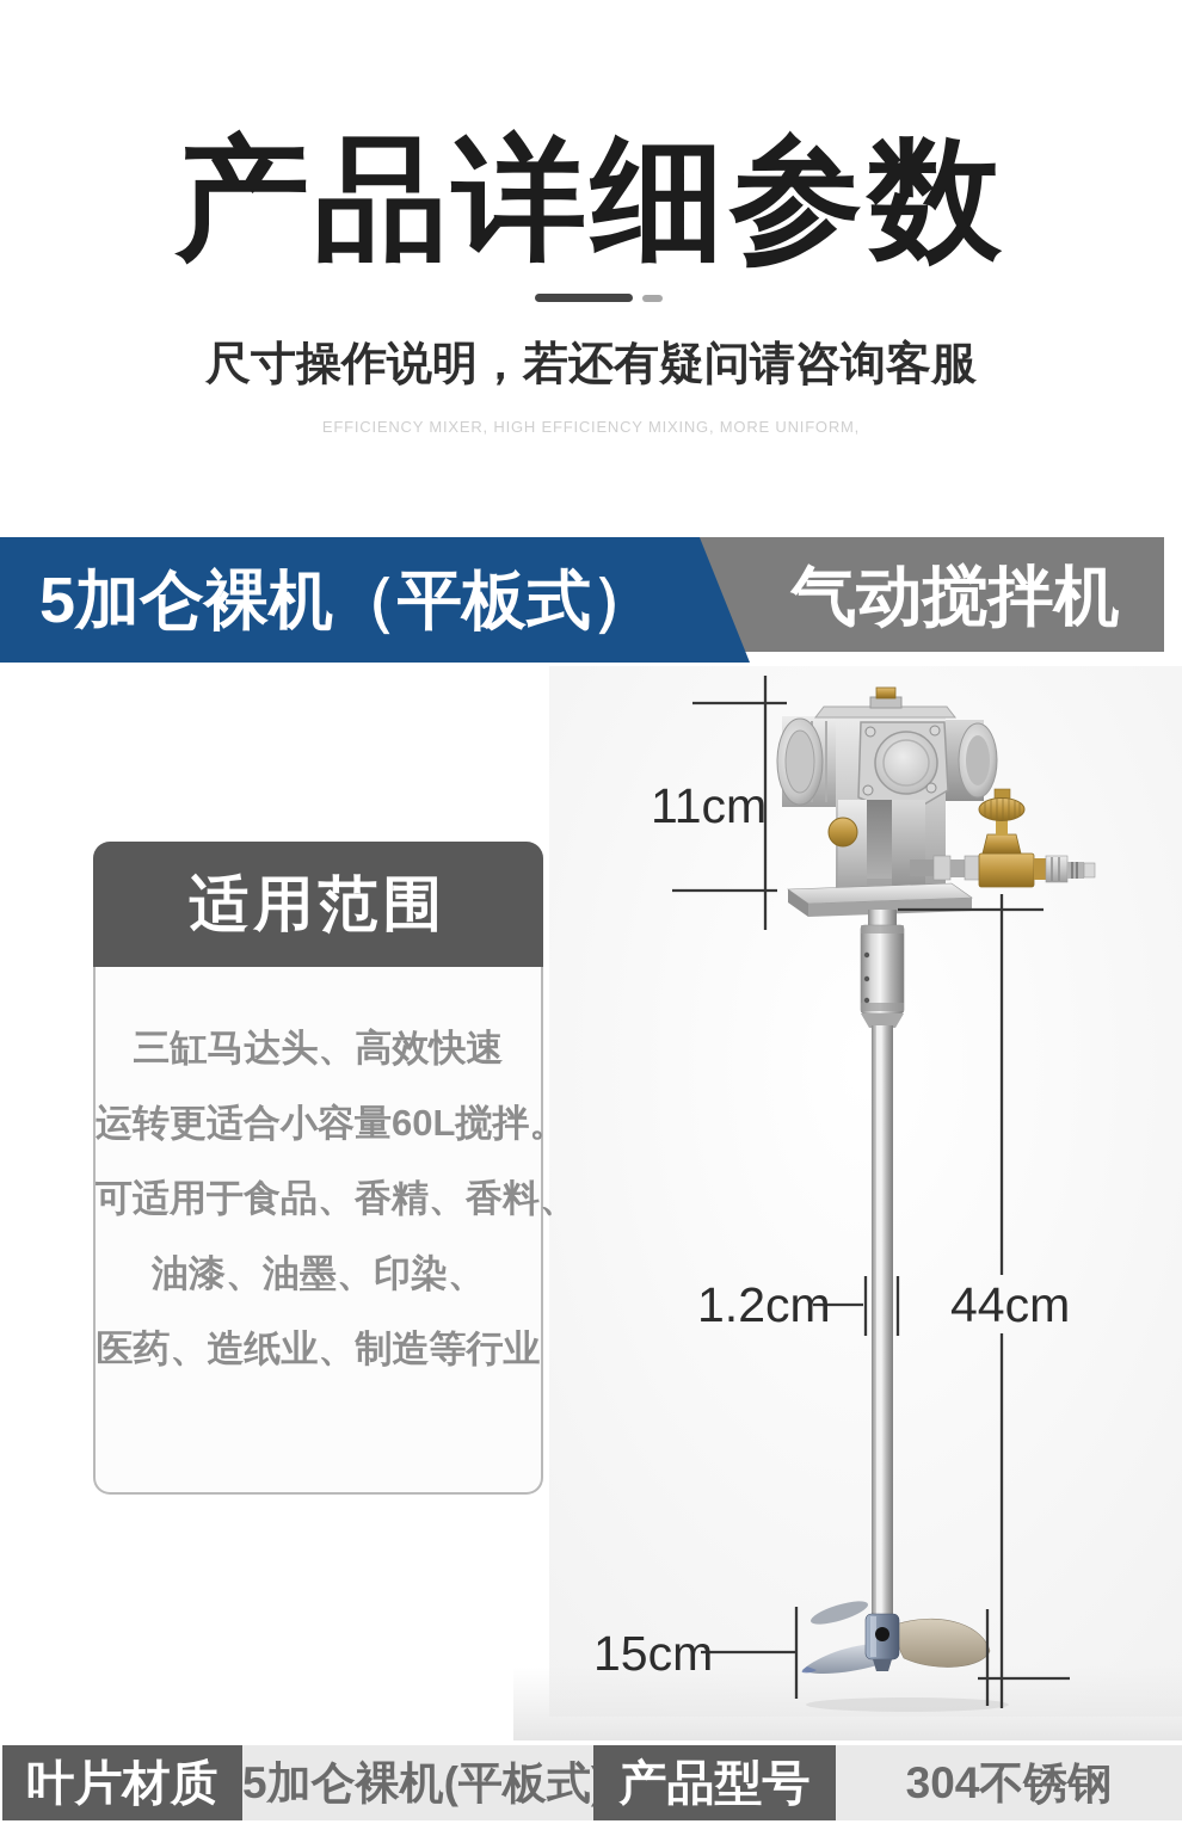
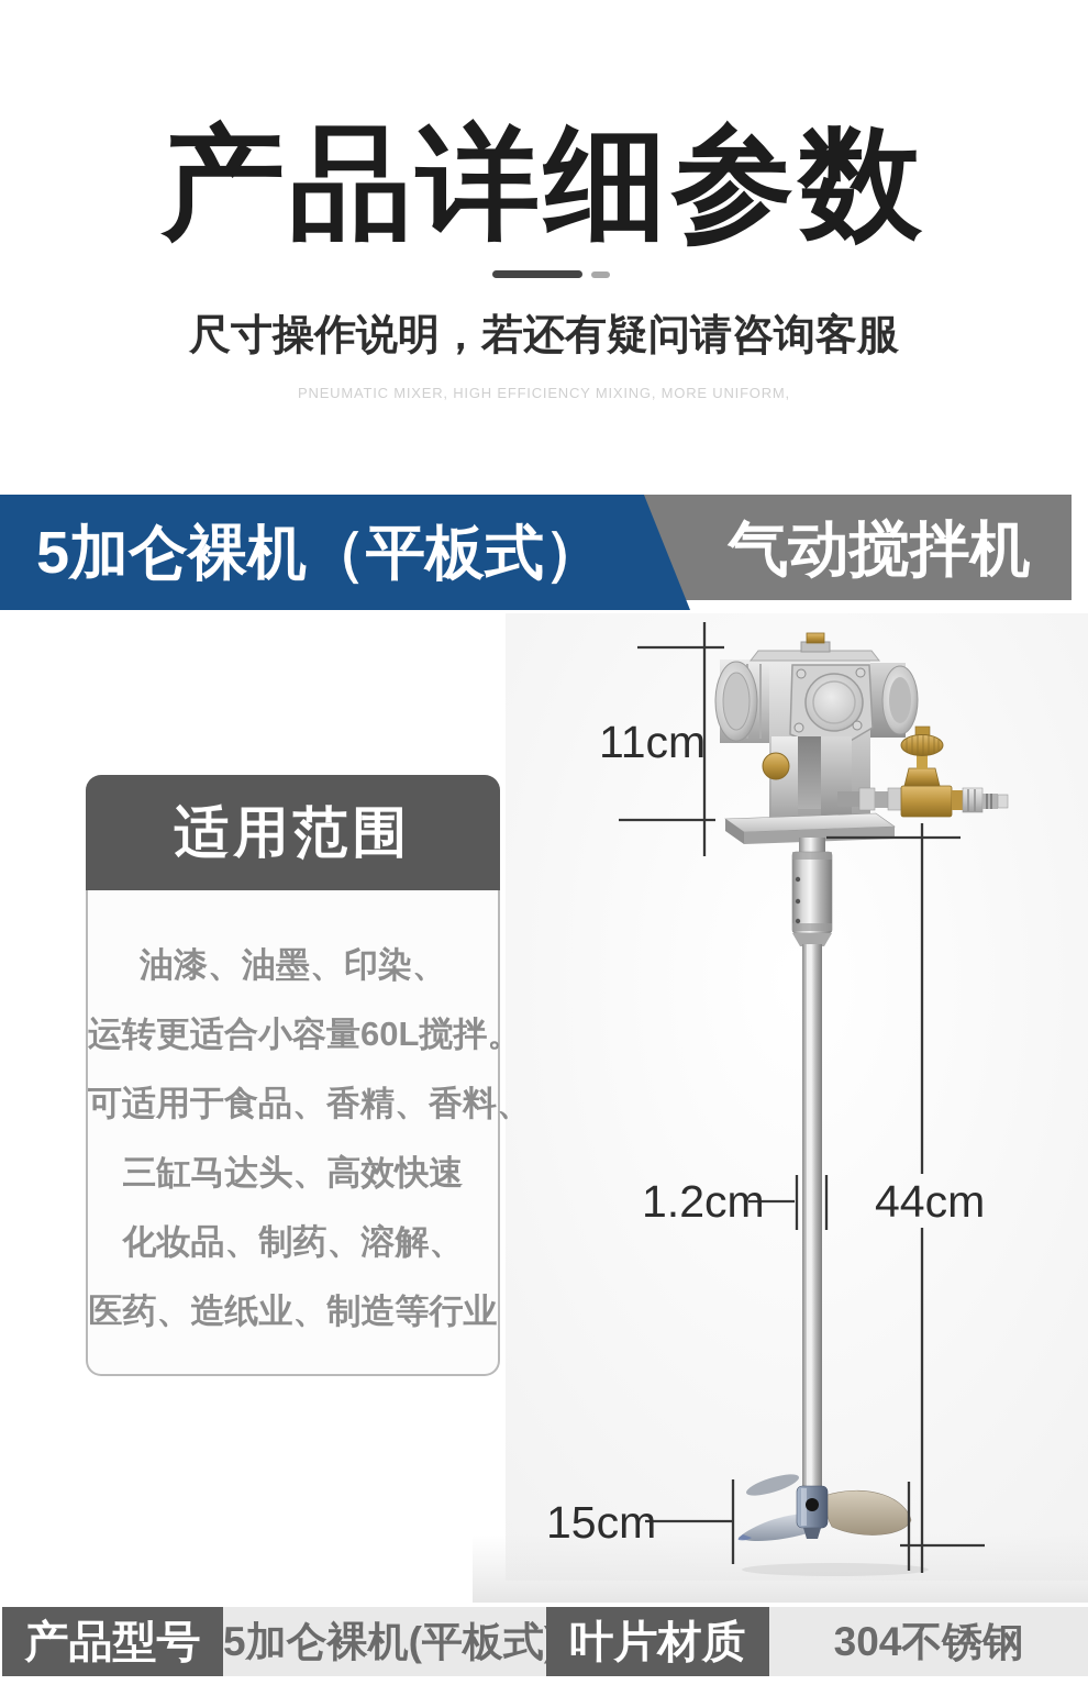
  产品详细参数
  尺寸操作说明，若还有疑问请咨询客服
- EFFICIENCY MIXER, HIGH EFFICIENCY MIXING, MORE UNIFORM,
+ PNEUMATIC MIXER, HIGH EFFICIENCY MIXING, MORE UNIFORM,
  5加仑裸机（平板式）
  气动搅拌机
  适用范围
- 三缸马达头、高效快速
+ 油漆、油墨、印染、
  运转更适合小容量60L搅拌。
  可适用于食品、香精、香料、
- 油漆、油墨、印染、
+ 三缸马达头、高效快速
+ 化妆品、制药、溶解、
  医药、造纸业、制造等行业
  11cm
  44cm
  1.2cm
  15cm
- 叶片材质
+ 产品型号
  5加仑裸机(平板式
- 产品型号
+ 叶片材质
  304不锈钢
